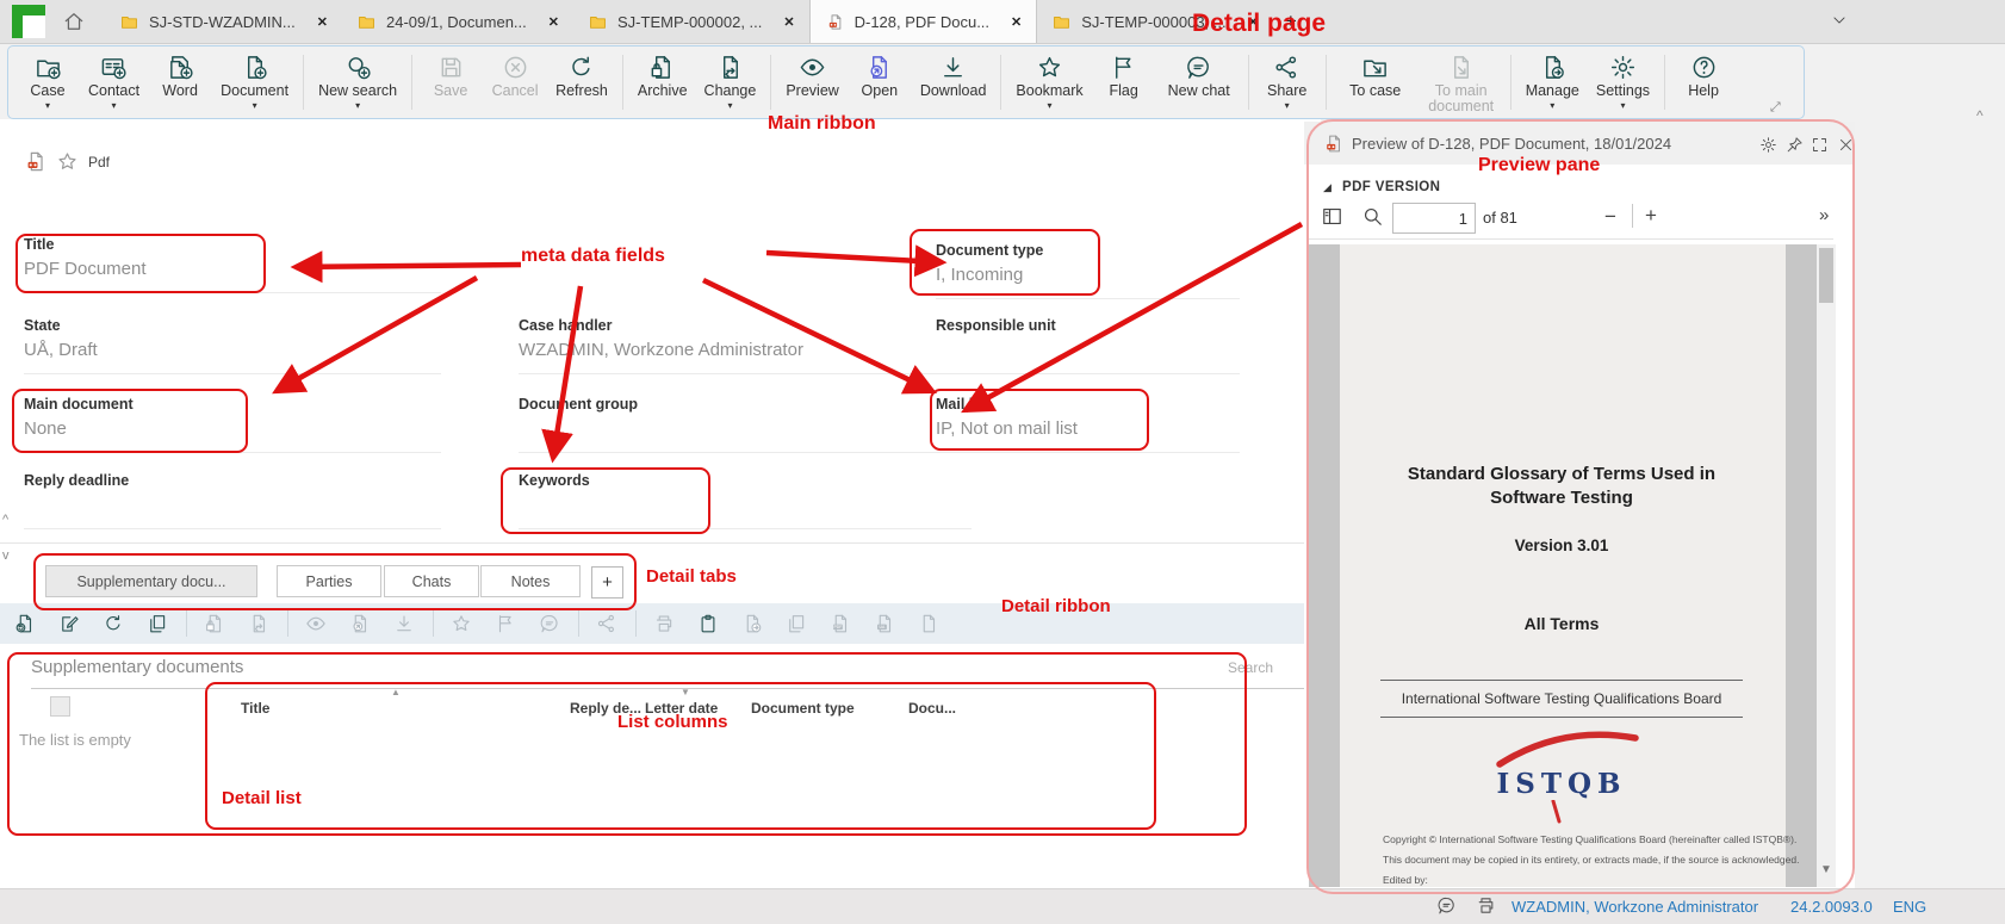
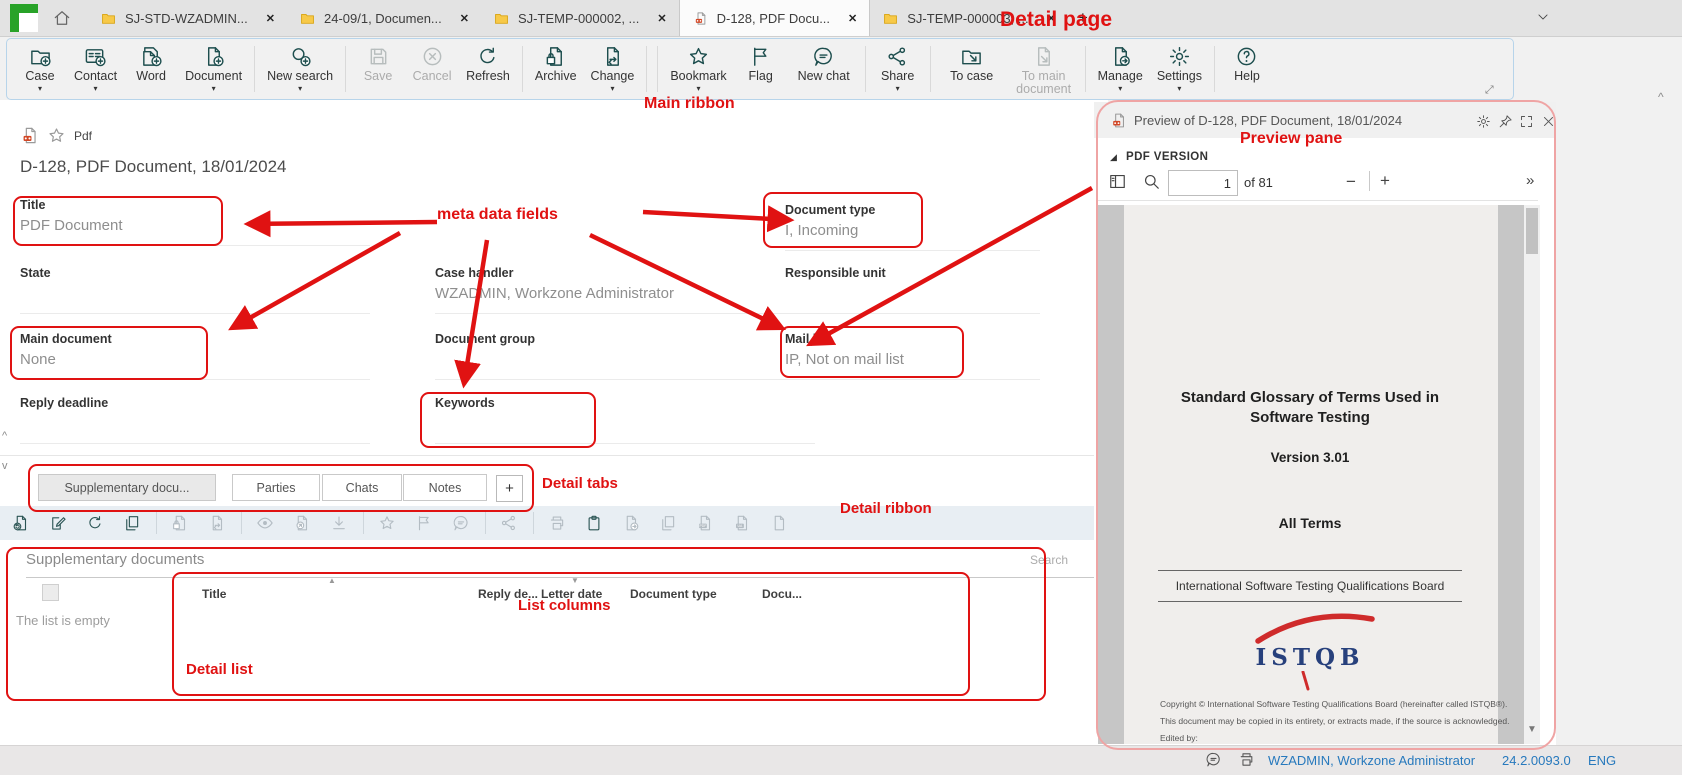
  SJ-STD-WZADMIN...
  ✕
  24-09/1, Documen...
  ✕
  SJ-TEMP-000002, ...
  ✕
  D-128, PDF Docu...
  ✕
  SJ-TEMP-000003, ...
  ✕
  +
  Case
  ▾
  Contact
  ▾
  Word
  Document
  ▾
  New search
  ▾
  Save
  Cancel
  Refresh
  Archive
  Change
  ▾
- Preview
- Open
- Download
  Bookmark
  ▾
  Flag
  New chat
  Share
  ▾
  To case
  To main document
  Manage
  ▾
  Settings
  ▾
  Help
  ^
  Pdf
+ D-128, PDF Document, 18/01/2024
  Title
  PDF Document
  Document type
  I, Incoming
  State
- UÅ, Draft
  Case hndler
  WZADMIN, Workzone Administrator
  Responsible unit
  Main document
  None
  Docuent group
  IP, Not on mail list
  Reply deadline
  Keywords
  ^
  v
  Supplementary docu...
  Parties
  Chats
  Notes
  +
  Supplementary documents
  Search
  Title
  Reply de...
  Letter date
  Document type
  Docu...
  ▲
  ▼
  The list is empty
  Preview of D-128, PDF Document, 18/01/2024
  ◢
  PDF VERSION
  1
  of 81
  −
  +
  »
  ▼
  Standard Glossary of Terms Used in Software Testing
  Version 3.01
  All Terms
  International Software Testing Qualifications Board
  ISTQB
  Copyright © International Software Testing Qualifications Board (hereinafter called ISTQB®).
  This document may be copied in its entirety, or extracts made, if the source is acknowledged.
  Edited by:
  WZADMIN, Workzone Administrator
  24.2.0093.0
  ENG
  Detail page
  Main ribbon
  Preview pane
  meta data fields
  Detail tabs
  Detail ribbon
  List columns
  Detail list
